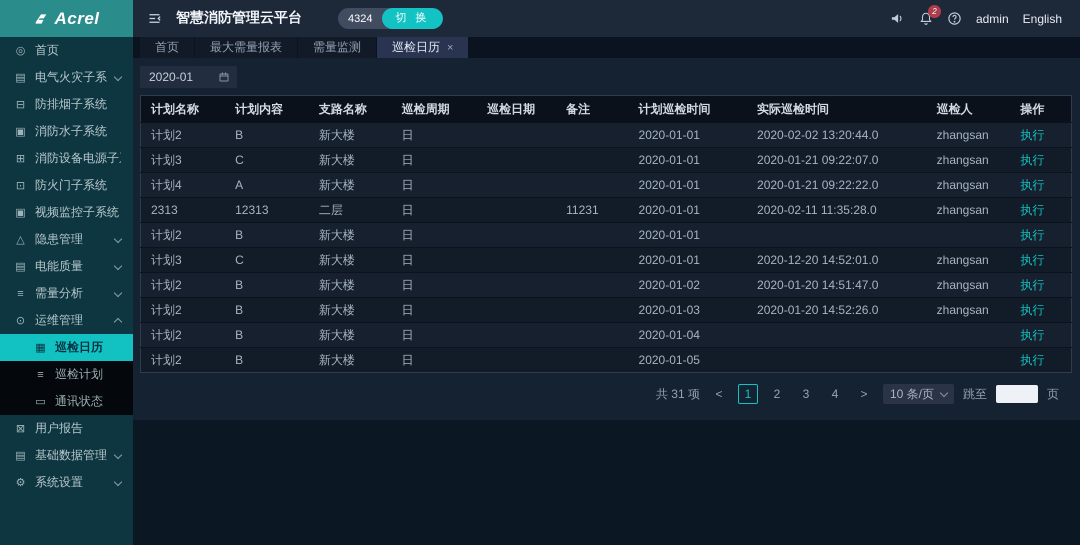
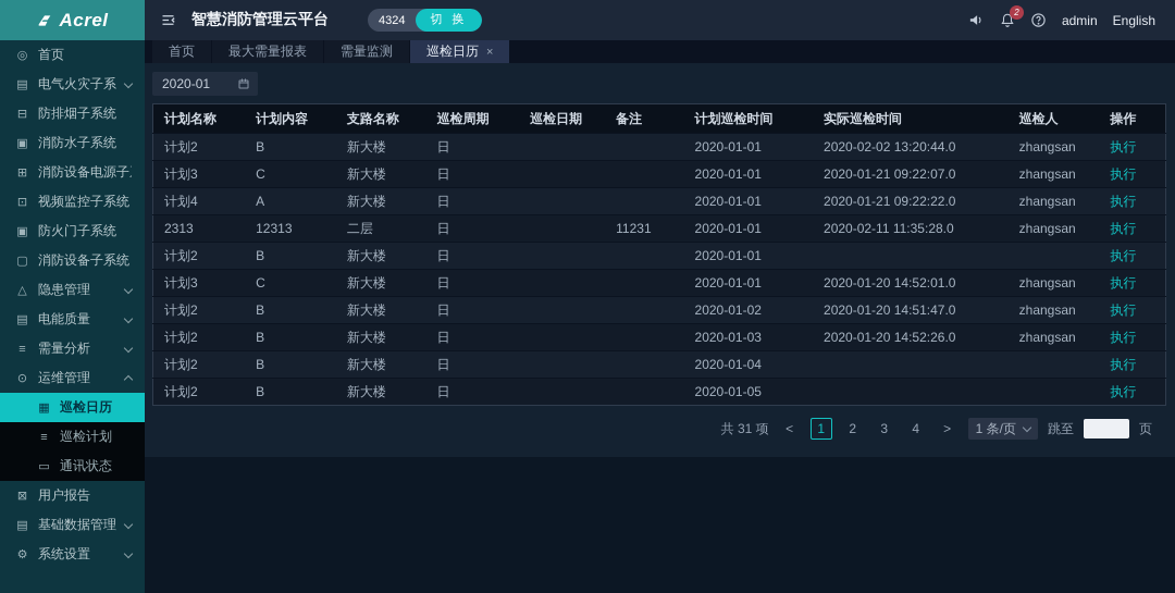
  Acrel
  ◎
  首页
  ▤
  电气火灾子系
  ⊟
  防排烟子系统
  ▣
  消防水子系统
  ⊞
  消防设备电源子
  ⊡
- 防火门子系统
+ 视频监控子系统
  ▣
- 视频监控子系统
+ 防火门子系统
+ ▢
+ 消防设备子系统
  △
  隐患管理
  ▤
  电能质量
  ≡
  需量分析
  ⊙
  运维管理
  ▦
  巡检日历
  ≡
  巡检计划
  ▭
  通讯状态
  ⊠
  用户报告
  ▤
  基础数据管理
  ⚙
  系统设置
  智慧消防管理云平台
  4324
  切 换
  2
  admin
  English
  首页
  最大需量报表
  需量监测
  巡检日历
  ×
  2020-01
  计划名称	计划内容	支路名称	巡检周期	巡检日期	备注	计划巡检时间	实际巡检时间	巡检人	操作
  计划2	B	新大楼	日			2020-01-01	2020-02-02 13:20:44.0	zhangsan	执行
  计划3	C	新大楼	日			2020-01-01	2020-01-21 09:22:07.0	zhangsan	执行
  计划4	A	新大楼	日			2020-01-01	2020-01-21 09:22:22.0	zhangsan	执行
  2313	12313	二层	日		11231	2020-01-01	2020-02-11 11:35:28.0	zhangsan	执行
  计划2	B	新大楼	日			2020-01-01			执行
- 计划3	C	新大楼	日			2020-01-01	2020-12-20 14:52:01.0	zhangsan	执行
+ 计划3	C	新大楼	日			2020-01-01	2020-01-20 14:52:01.0	zhangsan	执行
  计划2	B	新大楼	日			2020-01-02	2020-01-20 14:51:47.0	zhangsan	执行
  计划2	B	新大楼	日			2020-01-03	2020-01-20 14:52:26.0	zhangsan	执行
  计划2	B	新大楼	日			2020-01-04			执行
  计划2	B	新大楼	日			2020-01-05			执行
  共 31 项
  <
  1
  2
  3
  4
  >
- 10 条/页
+ 1 条/页
  跳至
  页
